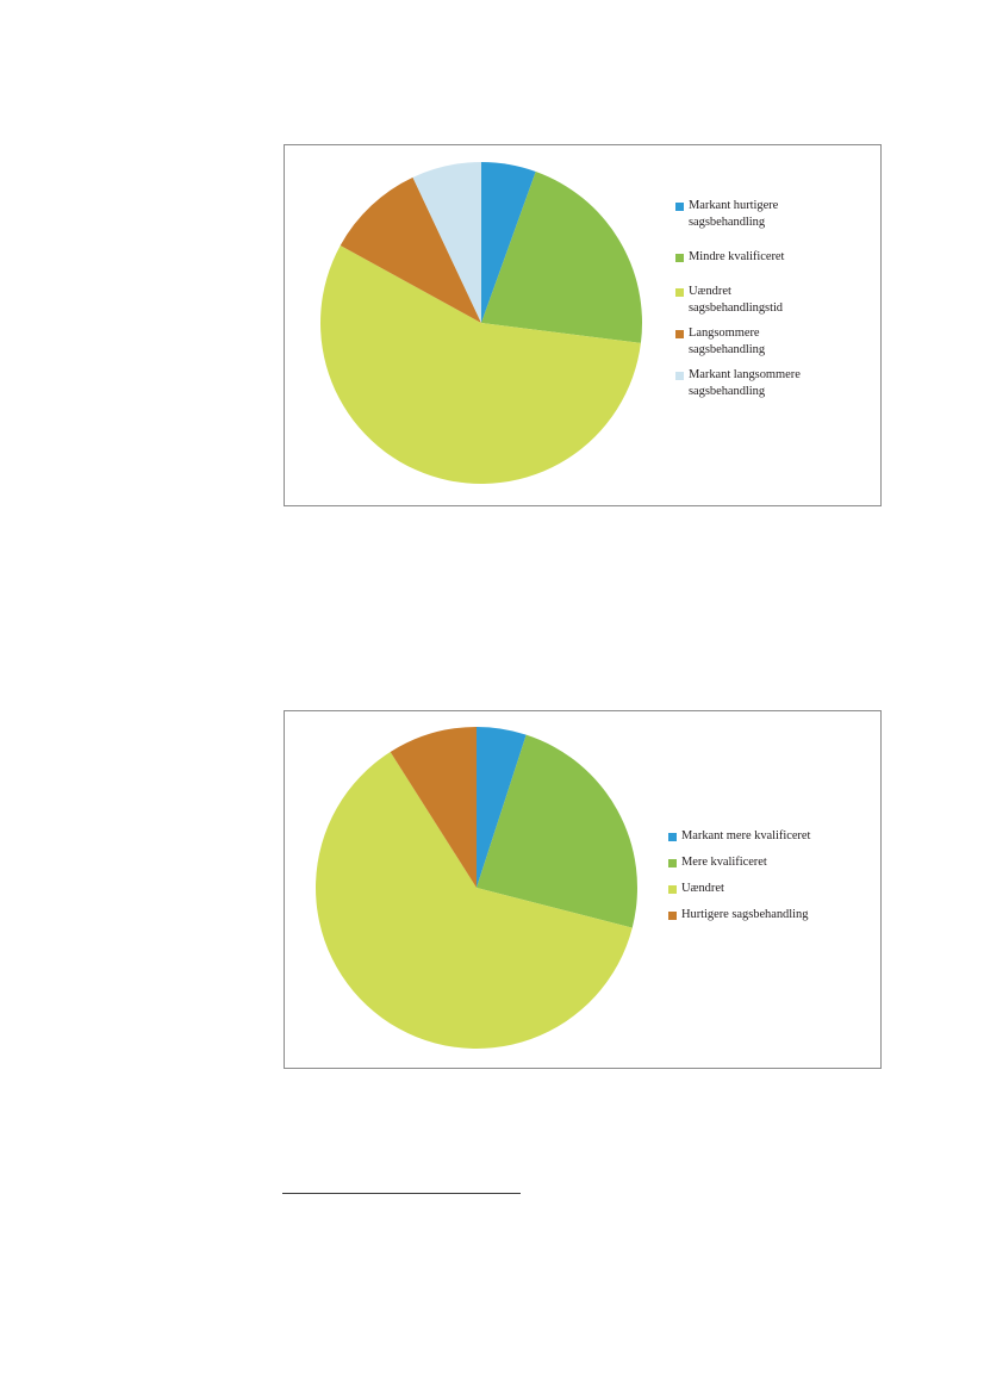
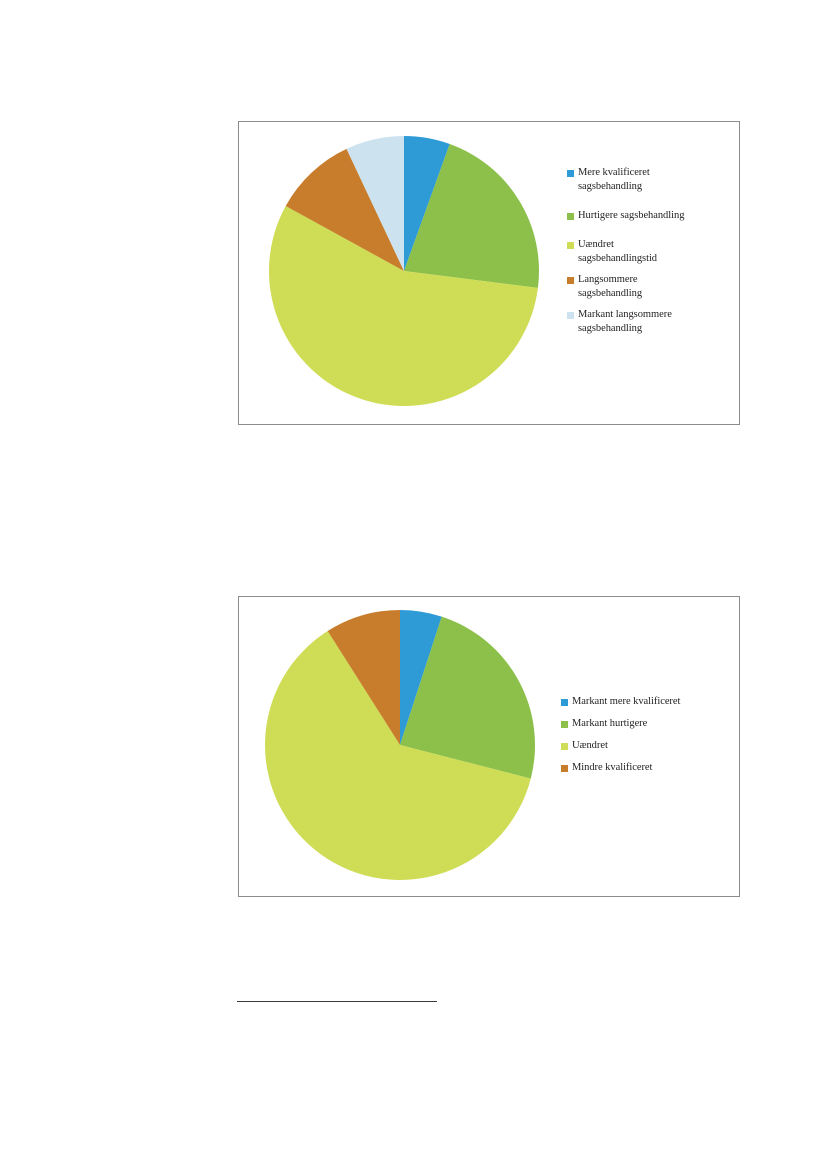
- Markant hurtigere
+ Mere kvalificeret
  sagsbehandling
- Mindre kvalificeret
+ Hurtigere sagsbehandling
  Uændret
  sagsbehandlingstid
  Langsommere
  sagsbehandling
  Markant langsommere
  sagsbehandling
  Markant mere kvalificeret
- Mere kvalificeret
+ Markant hurtigere
  Uændret
- Hurtigere sagsbehandling
+ Mindre kvalificeret
